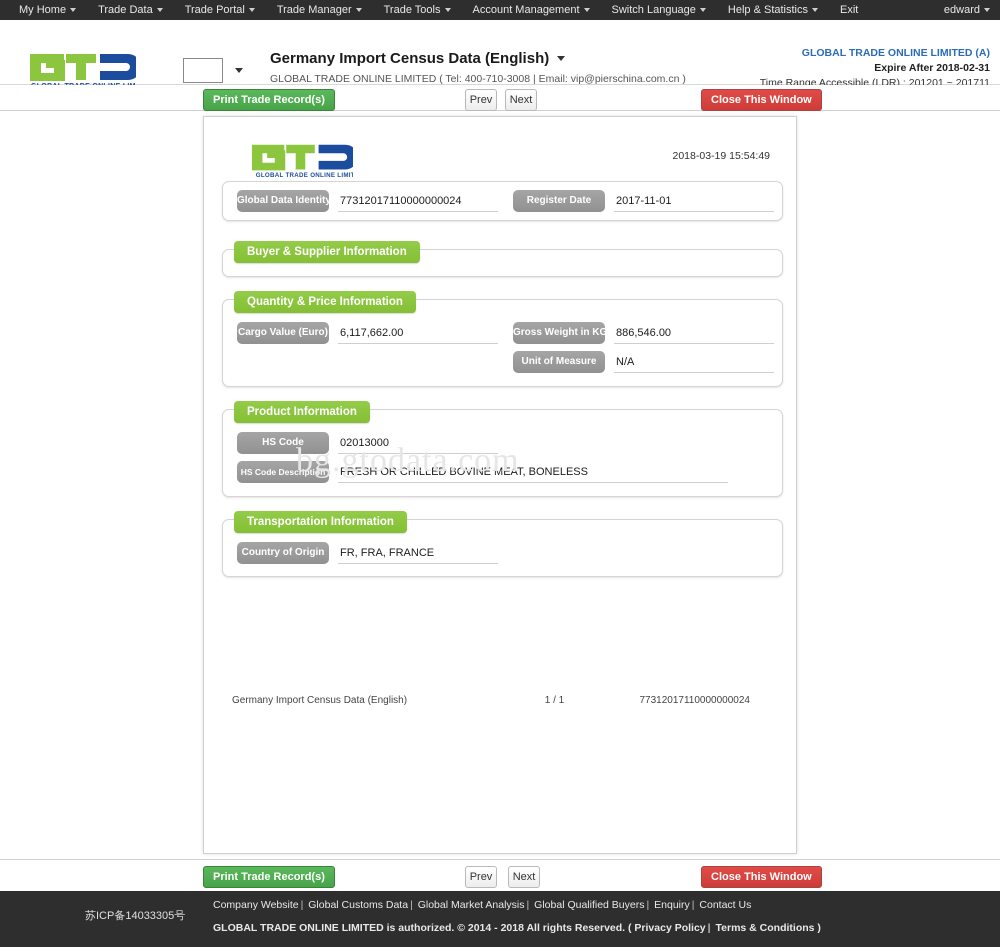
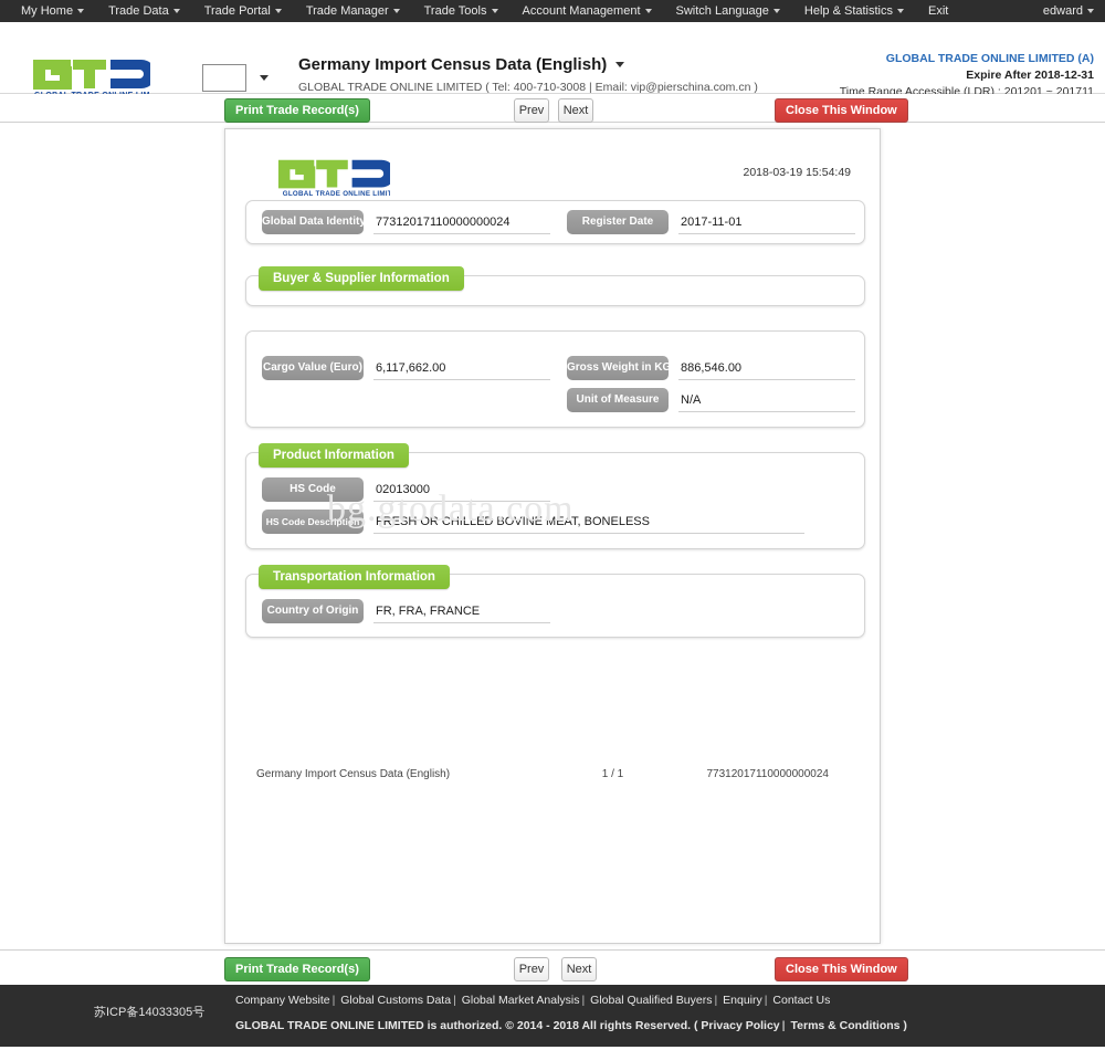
  My Home
  Trade Data
  Trade Portal
  Trade Manager
  Trade Tools
  Account Management
  Switch Language
  Help & Statistics
  Exit
  edward
  Germany Import Census Data (English)
  GLOBAL TRADE ONLINE LIMITED ( Tel: 400-710-3008 | Email: vip@pierschina.com.cn )
  GLOBAL TRADE ONLINE LIMITED (A)
- Expire After 2018-02-31
+ Expire After 2018-12-31
  Time Range Accessible (LDR) : 201201 ~ 201711
  Print Trade Record(s)
  Prev
  Next
  Close This Window
  2018-03-19 15:54:49
  Global Data Identity
  77312017110000000024
  Register Date
  2017-11-01
  Buyer & Supplier Information
- Quantity & Price Information
  Cargo Value (Euro)
  6,117,662.00
  Gross Weight in KG
  886,546.00
  Unit of Measure
  N/A
  Product Information
  HS Code
  02013000
  HS Code Description
  FRESH OR CHILLED BOVINE MEAT, BONELESS
  Transportation Information
  Country of Origin
  FR, FRA, FRANCE
  bg.gtodata.com
  Germany Import Census Data (English)
  1 / 1
  77312017110000000024
  Print Trade Record(s)
  Prev
  Next
  Close This Window
  苏ICP备14033305号
  Company Website | Global Customs Data | Global Market Analysis | Global Qualified Buyers | Enquiry | Contact Us
  GLOBAL TRADE ONLINE LIMITED is authorized. © 2014 - 2018 All rights Reserved. ( Privacy Policy | Terms & Conditions )
